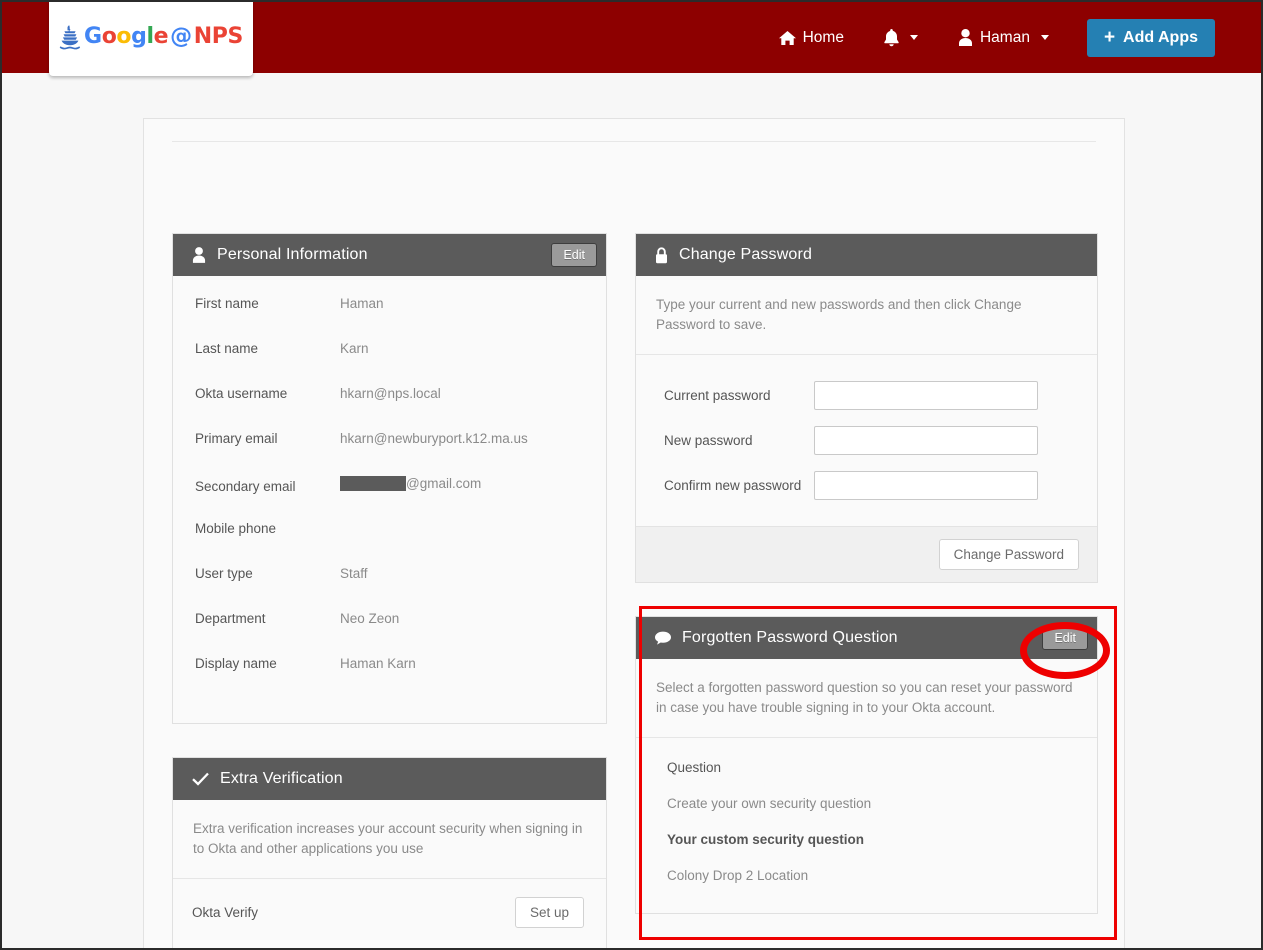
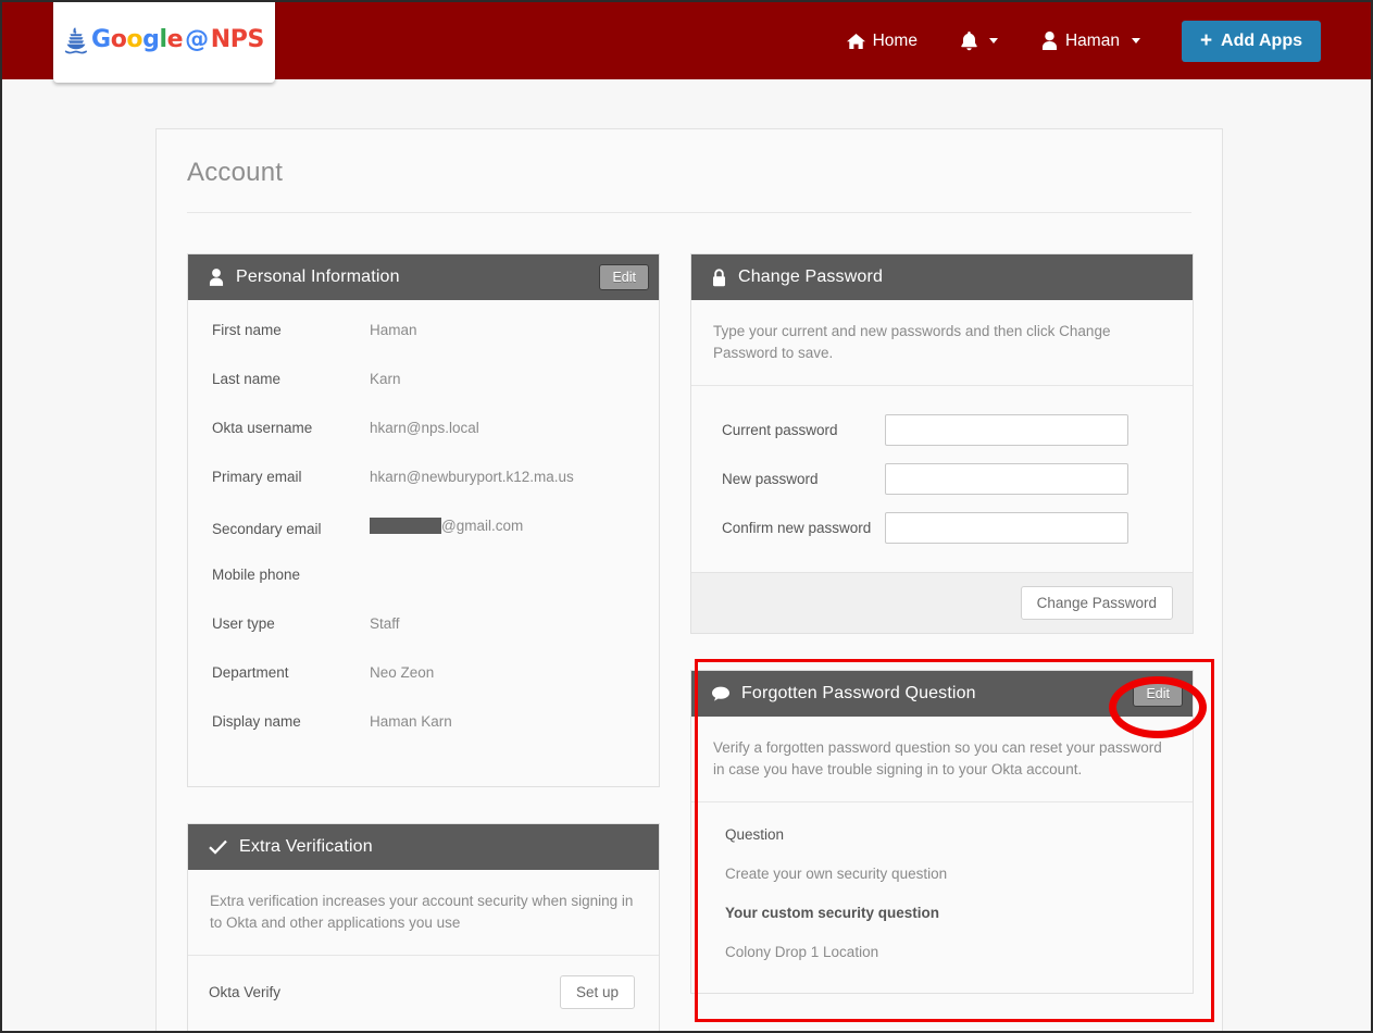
  Google@NPS
  Home
  Haman
  +
  Add Apps
+ Account
  Personal Information
  Edit
  First name
  Haman
  Last name
  Karn
  Okta username
  hkarn@nps.local
  Primary email
  hkarn@newburyport.k12.ma.us
  Secondary email
  @gmail.com
  Mobile phone
  User type
  Staff
  Department
  Neo Zeon
  Display name
  Haman Karn
  Extra Verification
  Extra verification increases your account security when signing in to Okta and other applications you use
  Okta Verify
  Set up
  Change Password
  Type your current and new passwords and then click Change Password to save.
  Current password
  New password
  Confirm new password
  Change Password
  Forgotten Password Question
  Edit
- Select a forgotten password question so you can reset your password in case you have trouble signing in to your Okta account.
+ Verify a forgotten password question so you can reset your password in case you have trouble signing in to your Okta account.
  Question
  Create your own security question
  Your custom security question
- Colony Drop 2 Location
+ Colony Drop 1 Location
